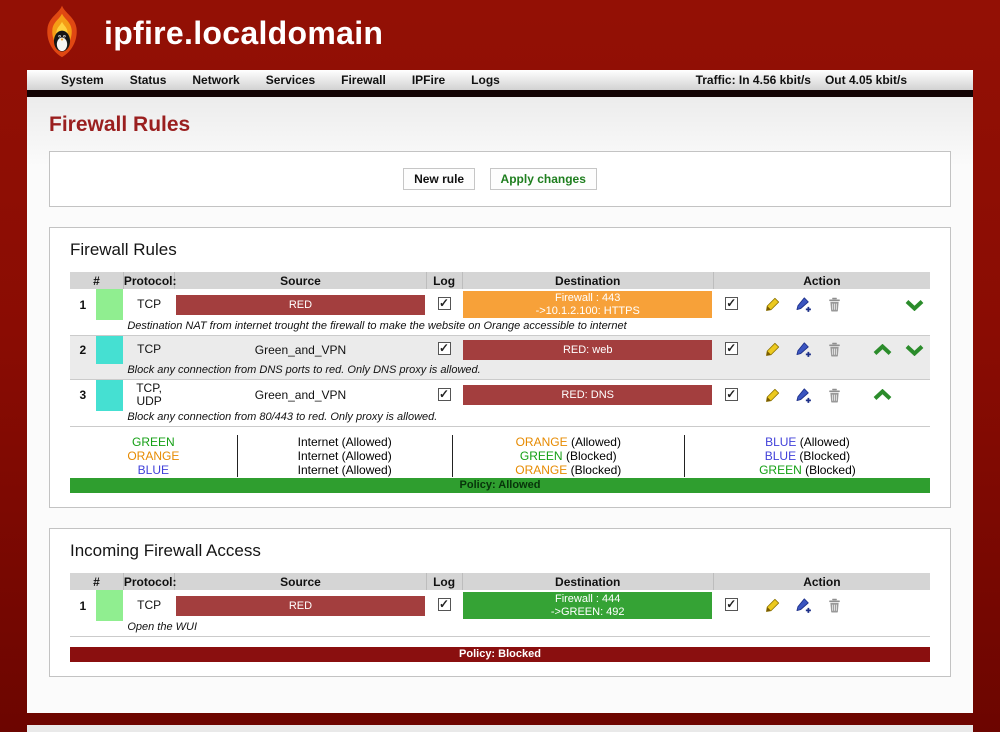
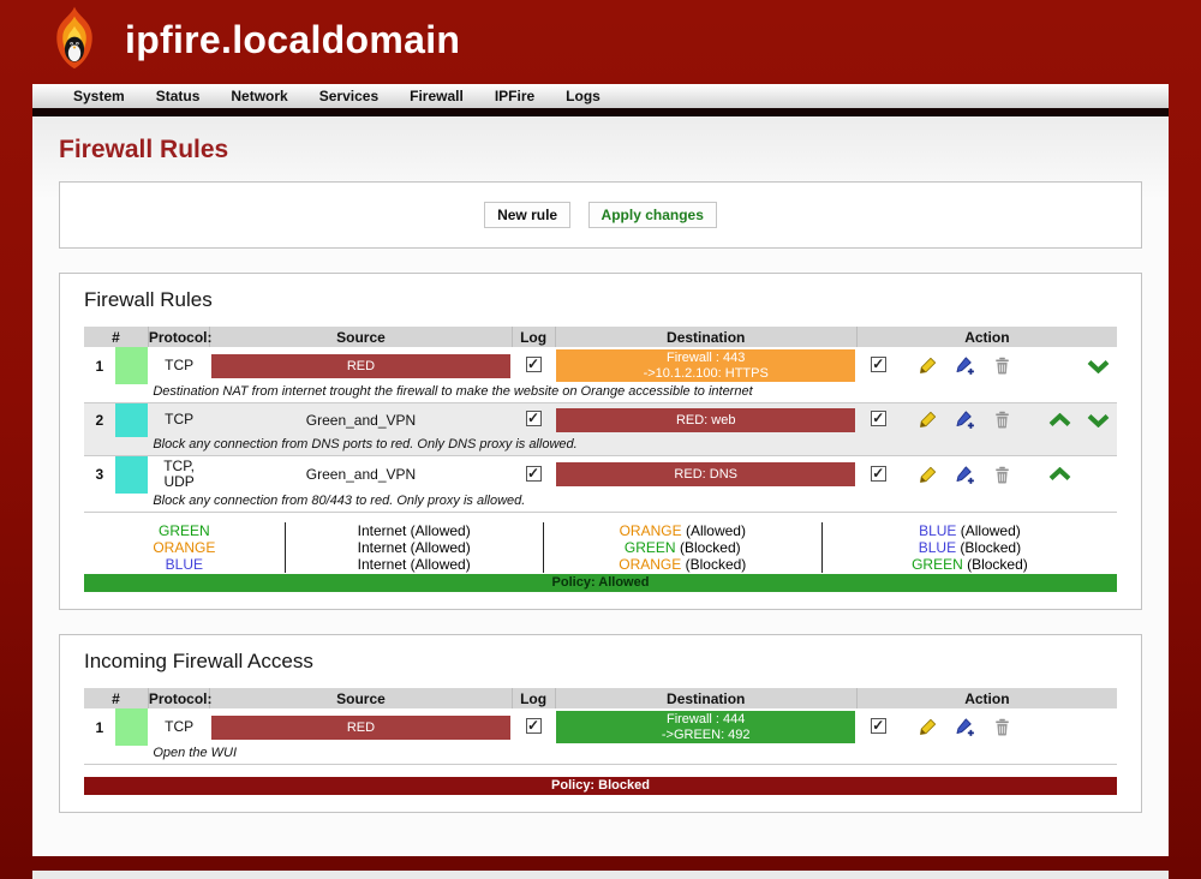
  ipfire.localdomain
  System
  Status
  Network
  Services
  Firewall
  IPFire
  Logs
- Traffic: In 4.56 kbit/s
- Out 4.05 kbit/s
  Firewall Rules
  New rule Apply changes
  Firewall Rules
  #	Protocol:	Source	Log	Destination	Action
  1		TCP	RED	✓	Firewall : 443 ->10.1.2.100: HTTPS	✓
  	Destination NAT from internet trought the firewall to make the website on Orange accessible to internet
  2		TCP	Green_and_VPN	✓	RED: web	✓
  	Block any connection from DNS ports to red. Only DNS proxy is allowed.
  3		TCP, UDP	Green_and_VPN	✓	RED: DNS	✓
  	Block any connection from 80/443 to red. Only proxy is allowed.
  GREEN
  Internet (Allowed)
  ORANGE (Allowed)
  BLUE (Allowed)
  ORANGE
  Internet (Allowed)
  GREEN (Blocked)
  BLUE (Blocked)
  BLUE
  Internet (Allowed)
  ORANGE (Blocked)
  GREEN (Blocked)
  Policy: Allowed
  Incoming Firewall Access
  #	Protocol:	Source	Log	Destination	Action
  1		TCP	RED	✓	Firewall : 444 ->GREEN: 492	✓
  	Open the WUI
  Policy: Blocked
